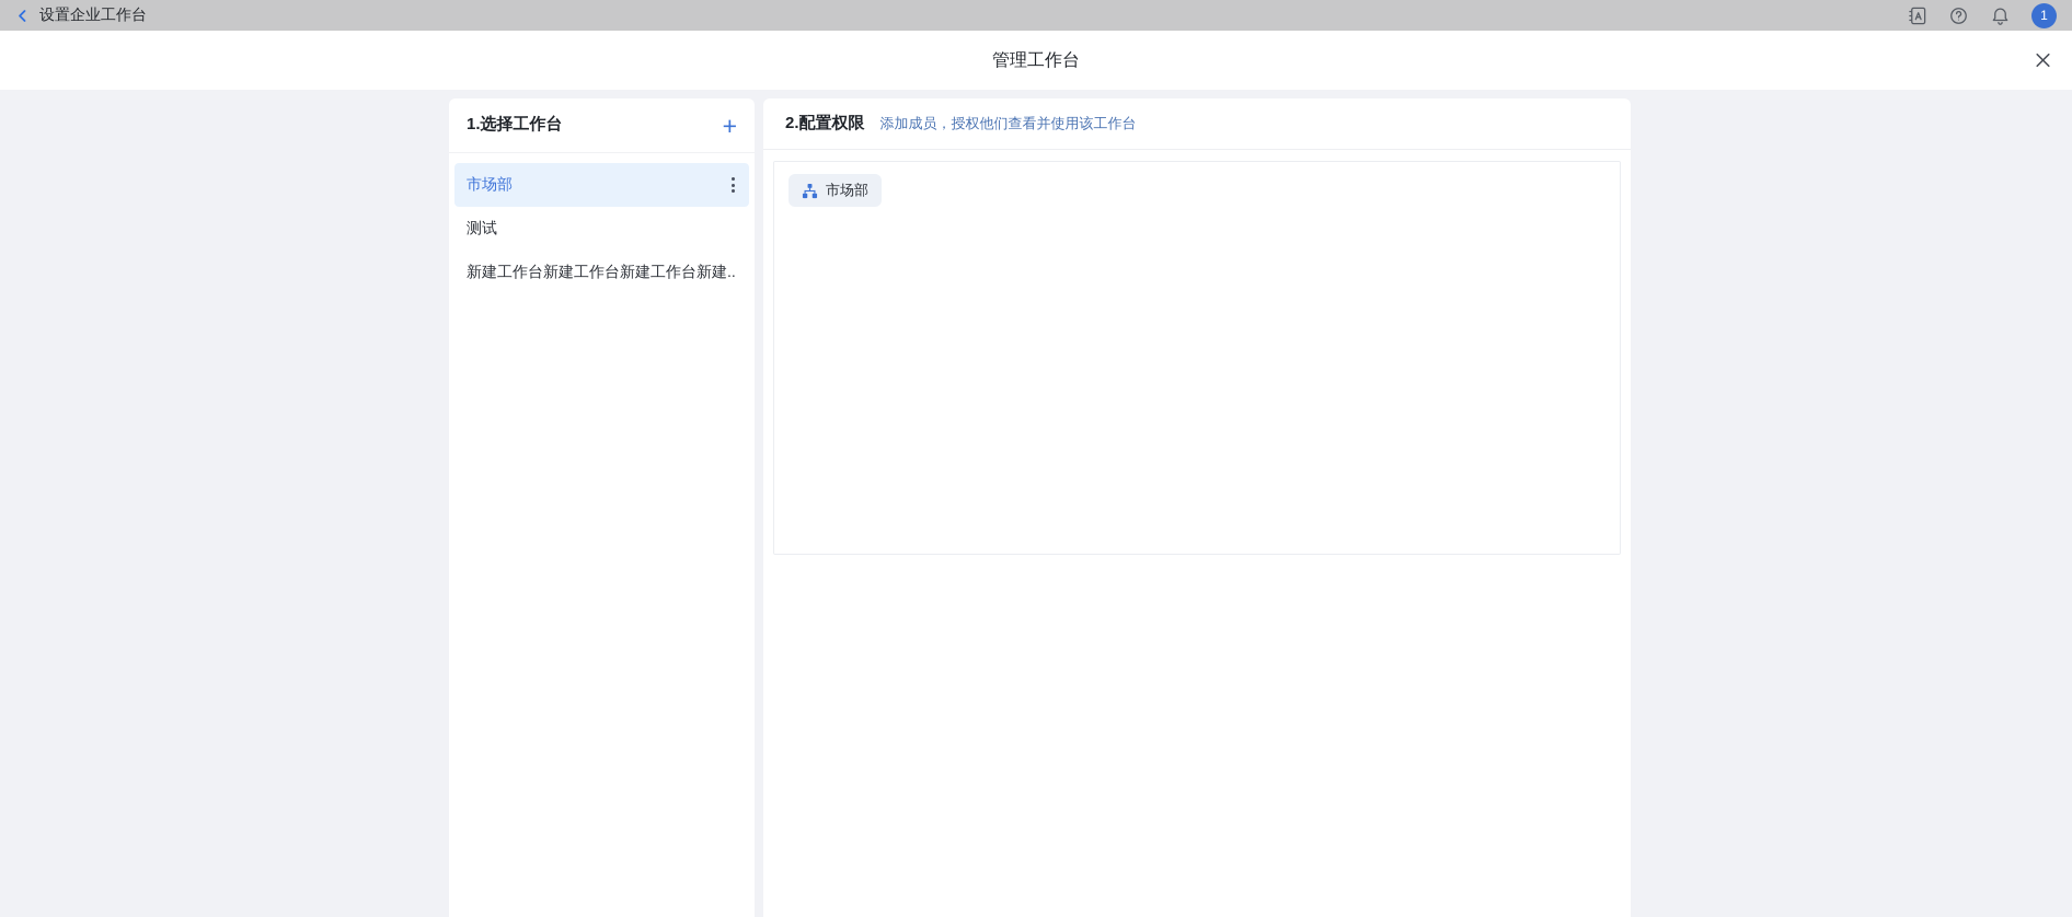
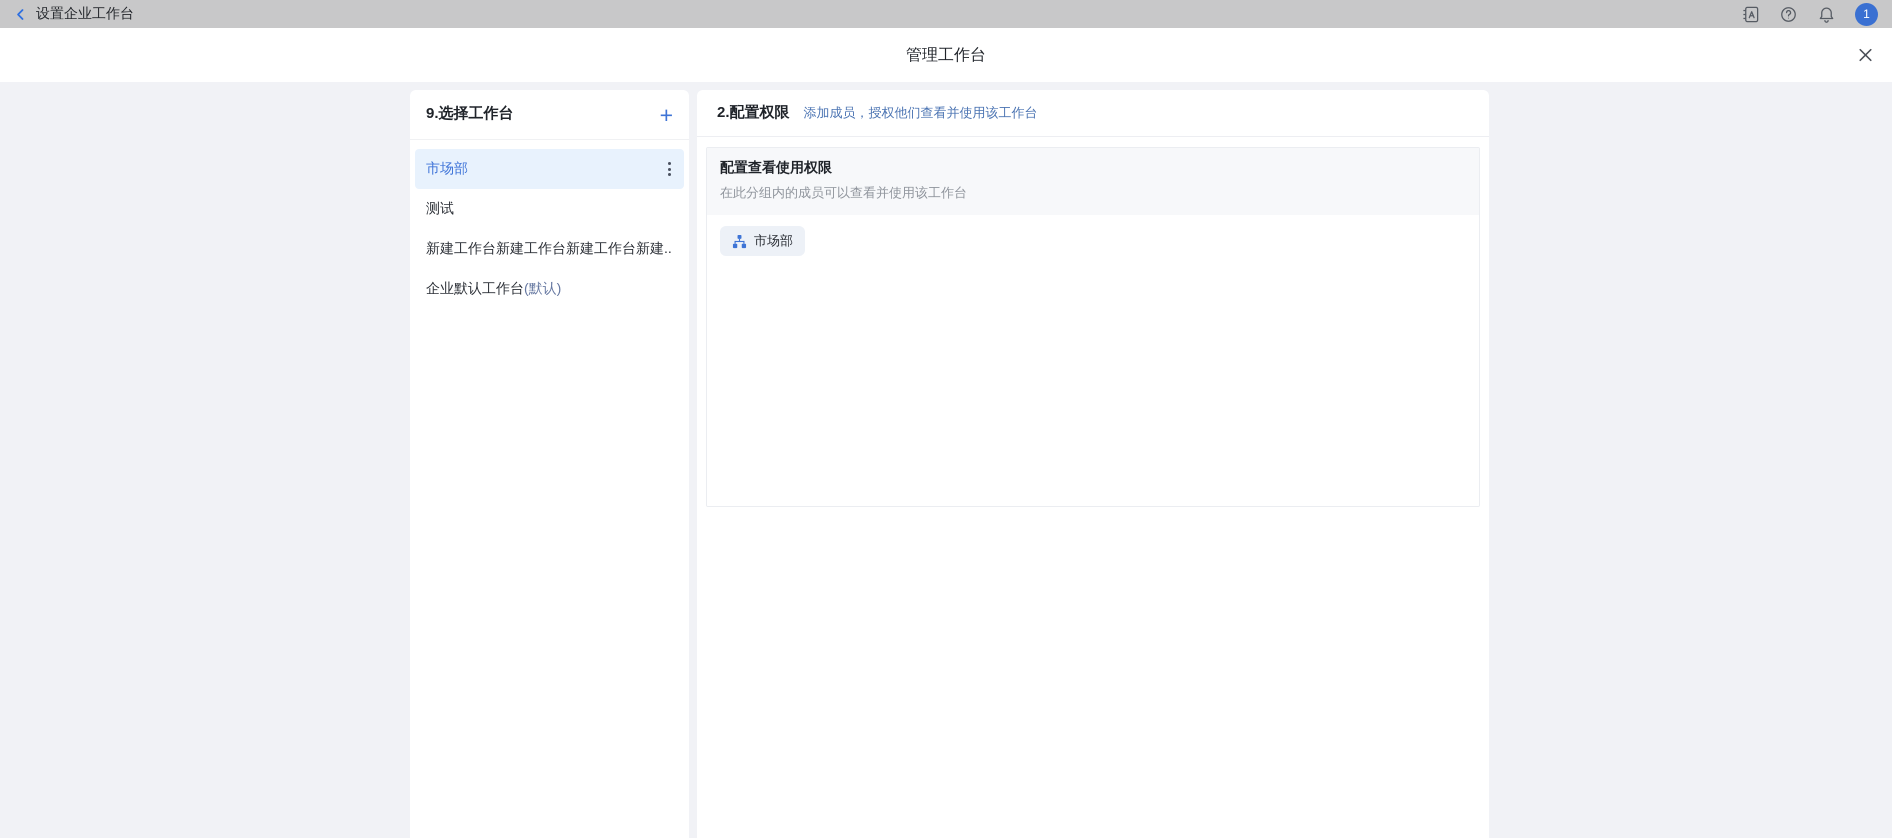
  设置企业工作台
  1
  管理工作台
- 1.选择工作台
+ 9.选择工作台
  +
  市场部
  测试
  新建工作台新建工作台新建工作台新建..
+ 企业默认工作台(默认)
  2.配置权限
  添加成员，授权他们查看并使用该工作台
+ 配置查看使用权限
+ 在此分组内的成员可以查看并使用该工作台
  市场部
